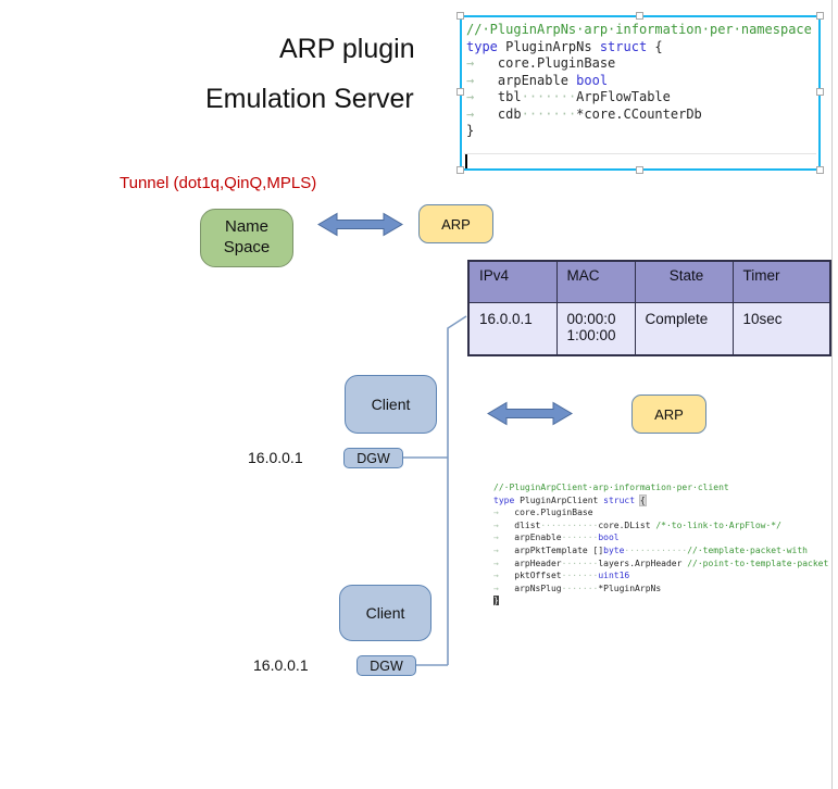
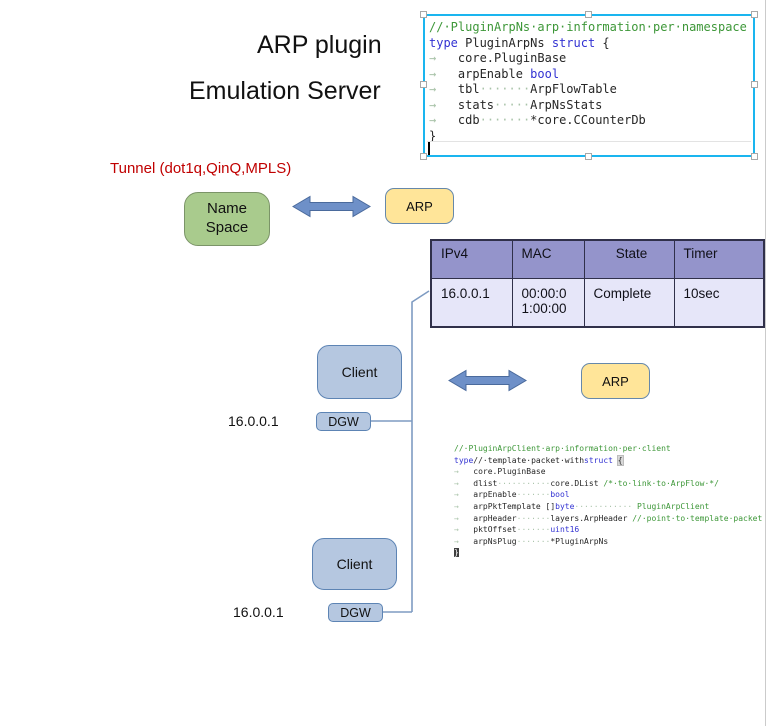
  ARP plugin
  Emulation Server
  Tunnel (dot1q,QinQ,MPLS)
  //·PluginArpNs·arp·information·per·namespace
  type PluginArpNs struct {
  → core.PluginBase
  → arpEnable bool
  → tbl·······ArpFlowTable
+ → stats·····ArpNsStats
  → cdb·······*core.CCounterDb
  }
  Name
  Space
  ARP
  IPv4	MAC	State	Timer
  16.0.0.1	00:00:01:00:00	Complete	10sec
  Client
  DGW
  16.0.0.1
  ARP
  //·PluginArpClient·arp·information·per·client
- type PluginArpClient struct {
+ type//·template·packet·withstruct {
  → core.PluginBase
  → dlist···········core.DList /*·to·link·to·ArpFlow·*/
  → arpEnable·······bool
- → arpPktTemplate []byte············//·template·packet·with
+ → arpPktTemplate []byte············ PluginArpClient
  → arpHeader·······layers.ArpHeader //·point·to·template·packet
  → pktOffset·······uint16
  → arpNsPlug·······*PluginArpNs
  }
  Client
  DGW
  16.0.0.1
